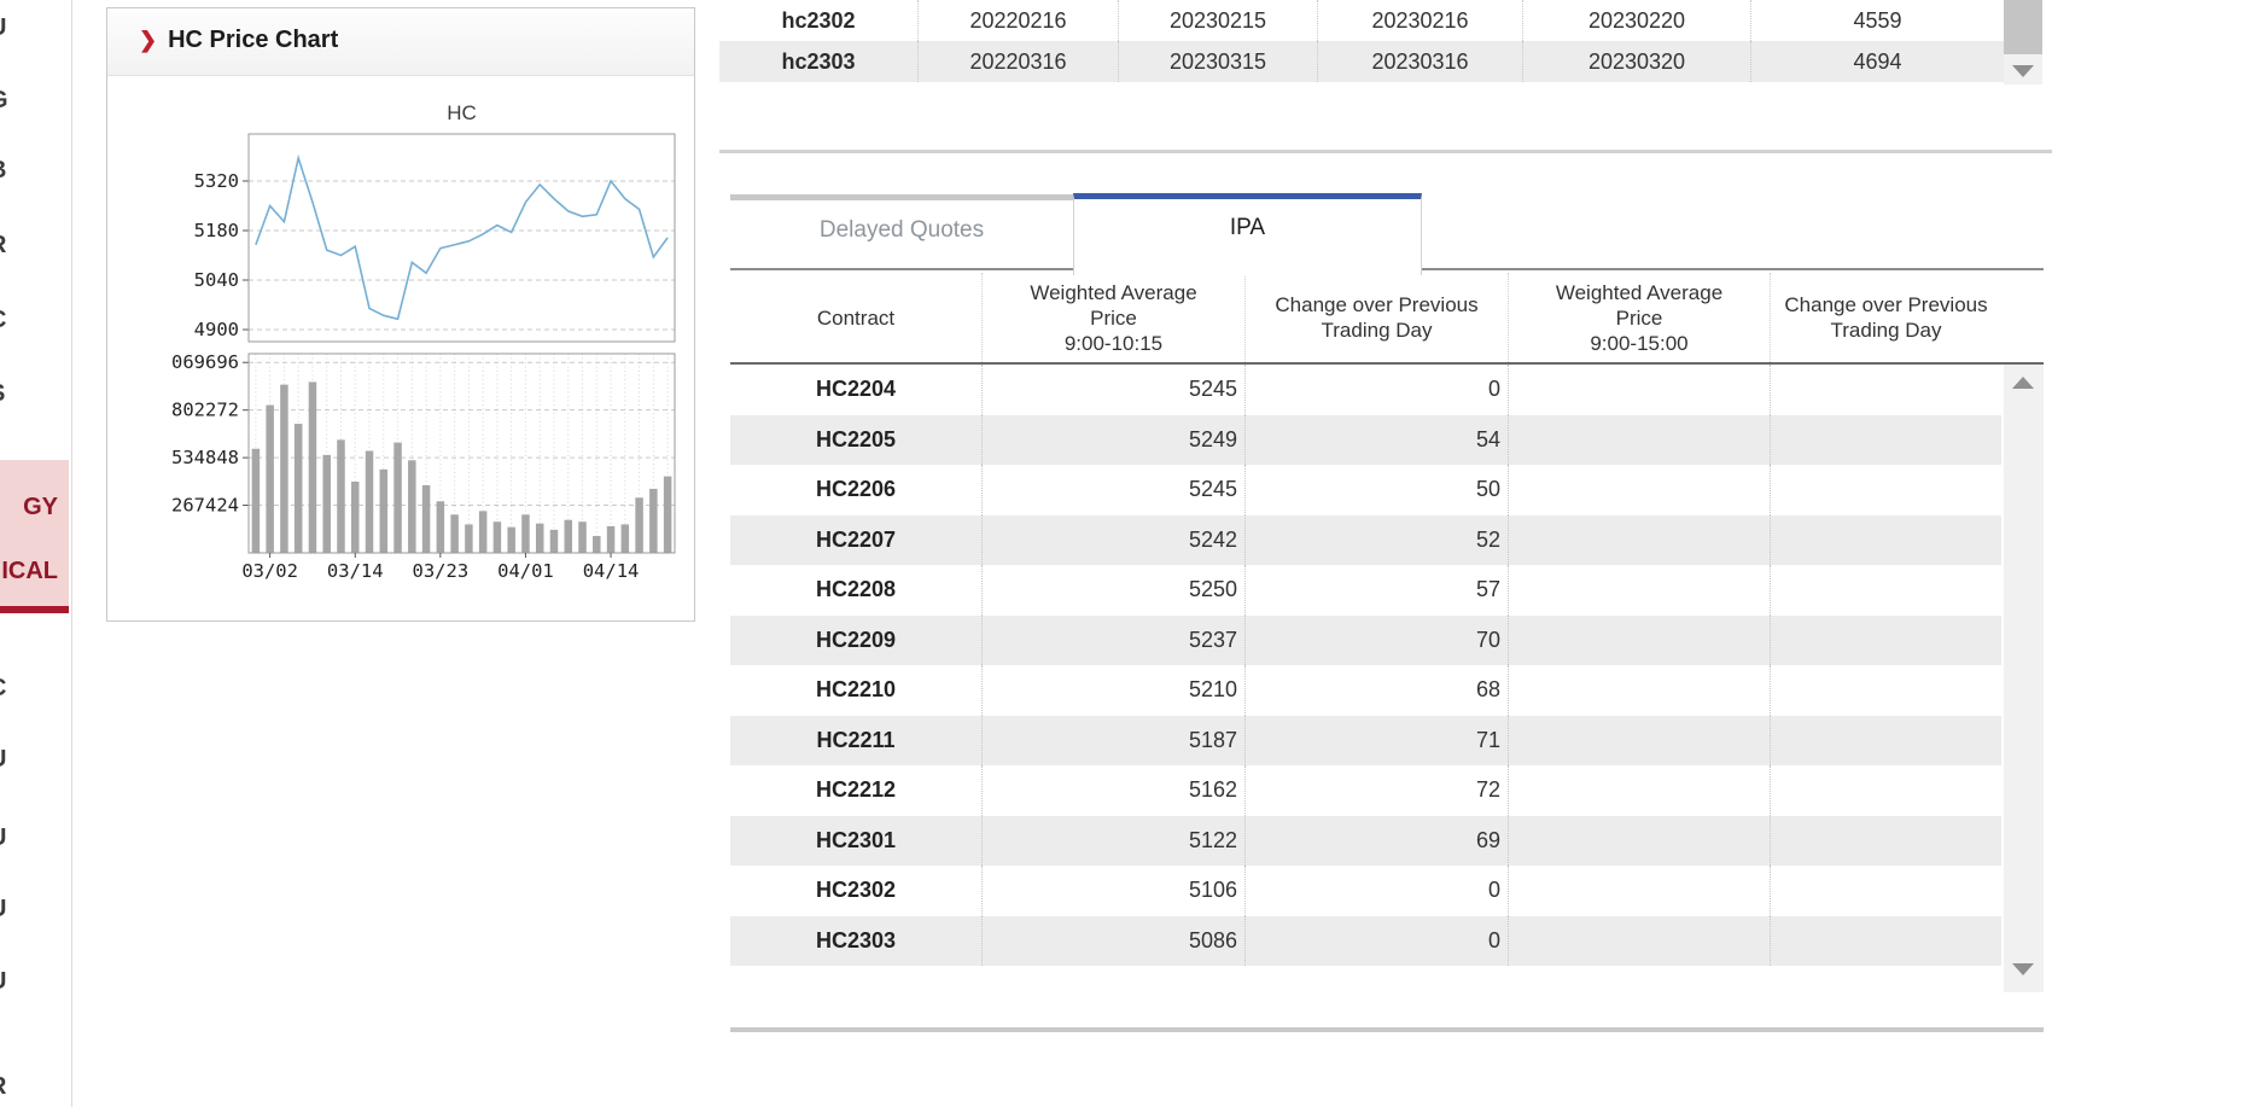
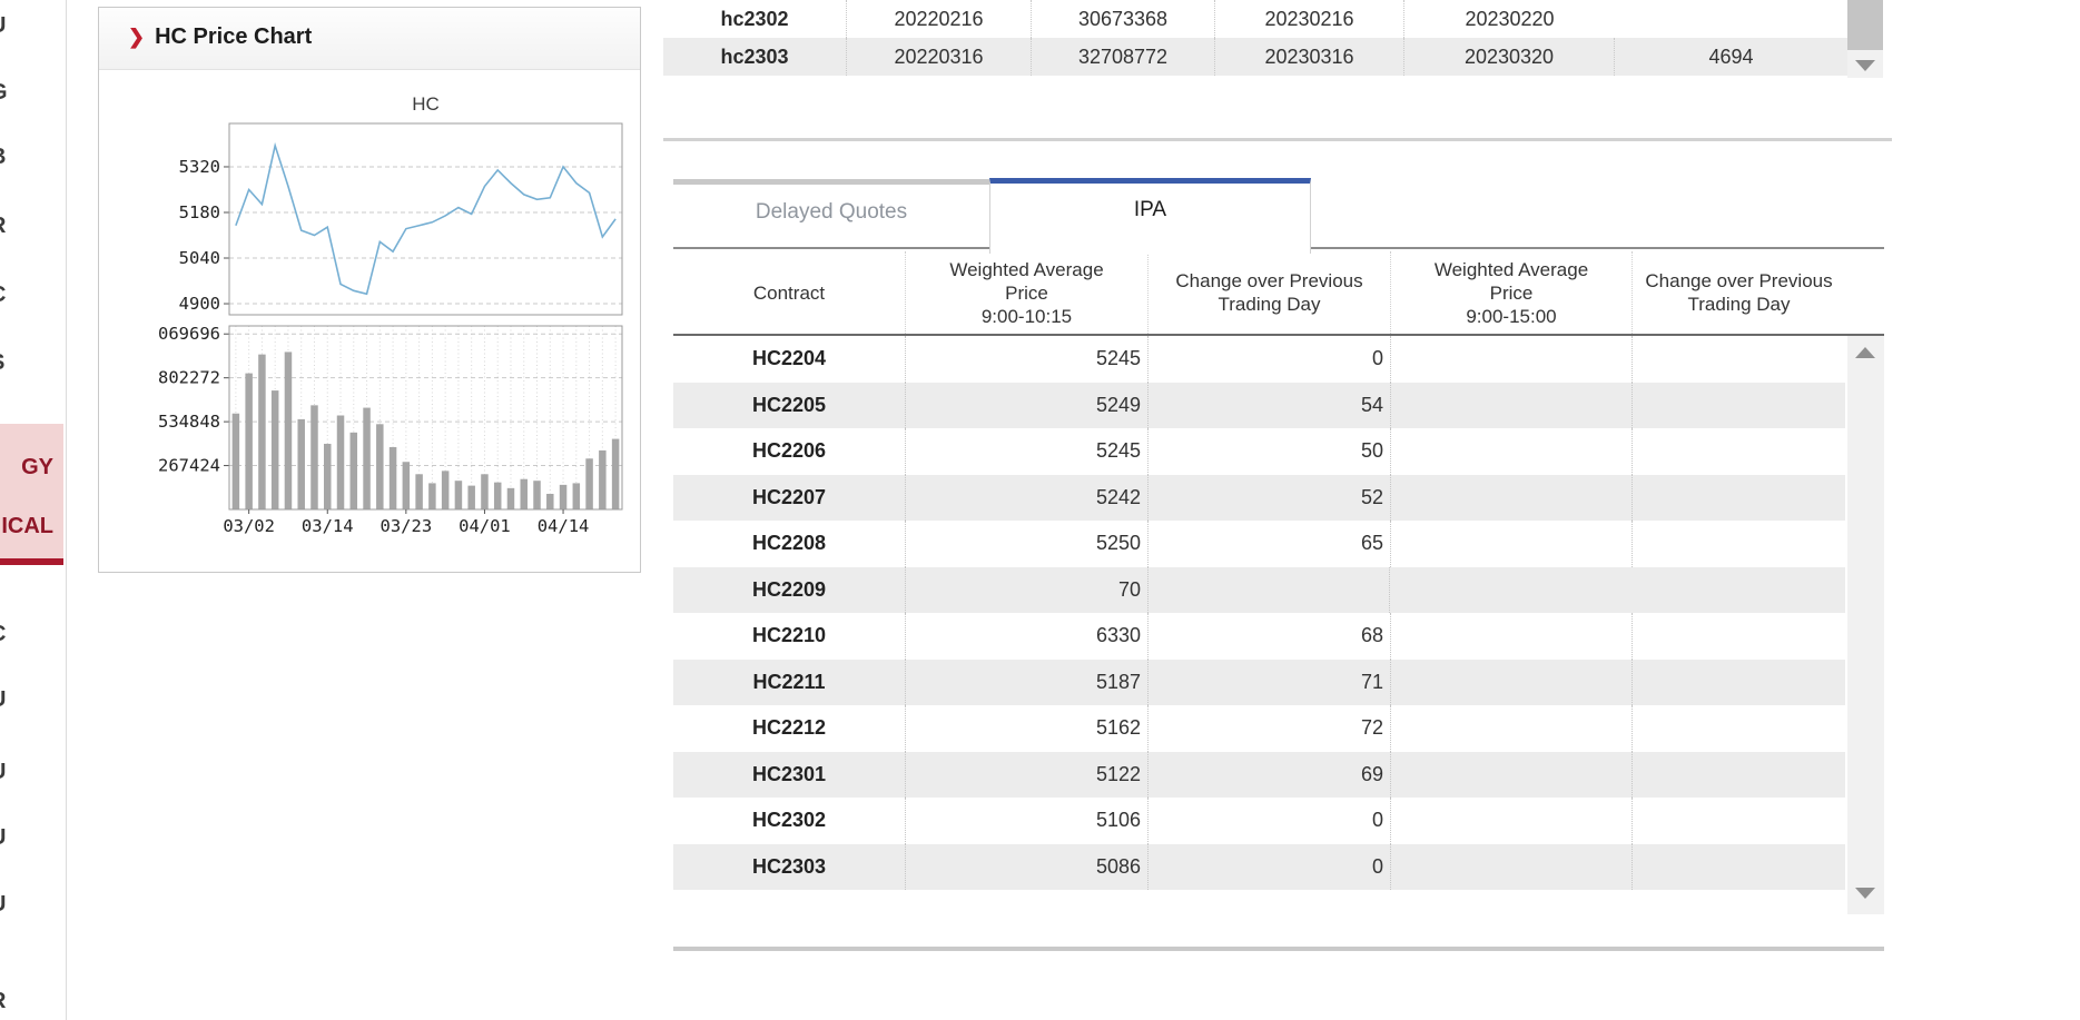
  GY
  ICAL
  ❯ HC Price Chart
  HC
  4900
  5040
  5180
  5320
  267424
  534848
  802272
  069696
  03/02
  03/14
  03/23
  04/01
  04/14
  hc2302
  20220216
- 20230215
+ 30673368
  20230216
  20230220
- 4559
  hc2303
  20220316
- 20230315
+ 32708772
  20230316
  20230320
  4694
  Delayed Quotes
  IPA
  Contract
  Weighted Average
  Price
  9:00-10:15
  Change over Previous
  Trading Day
  Weighted Average
  Price
  9:00-15:00
  Change over Previous
  Trading Day
  HC2204
  5245
  0
  HC2205
  5249
  54
  HC2206
  5245
  50
  HC2207
  5242
  52
  HC2208
  5250
- 57
+ 65
  HC2209
- 5237
  70
  HC2210
- 5210
+ 6330
  68
  HC2211
  5187
  71
  HC2212
  5162
  72
  HC2301
  5122
  69
  HC2302
  5106
  0
  HC2303
  5086
  0
